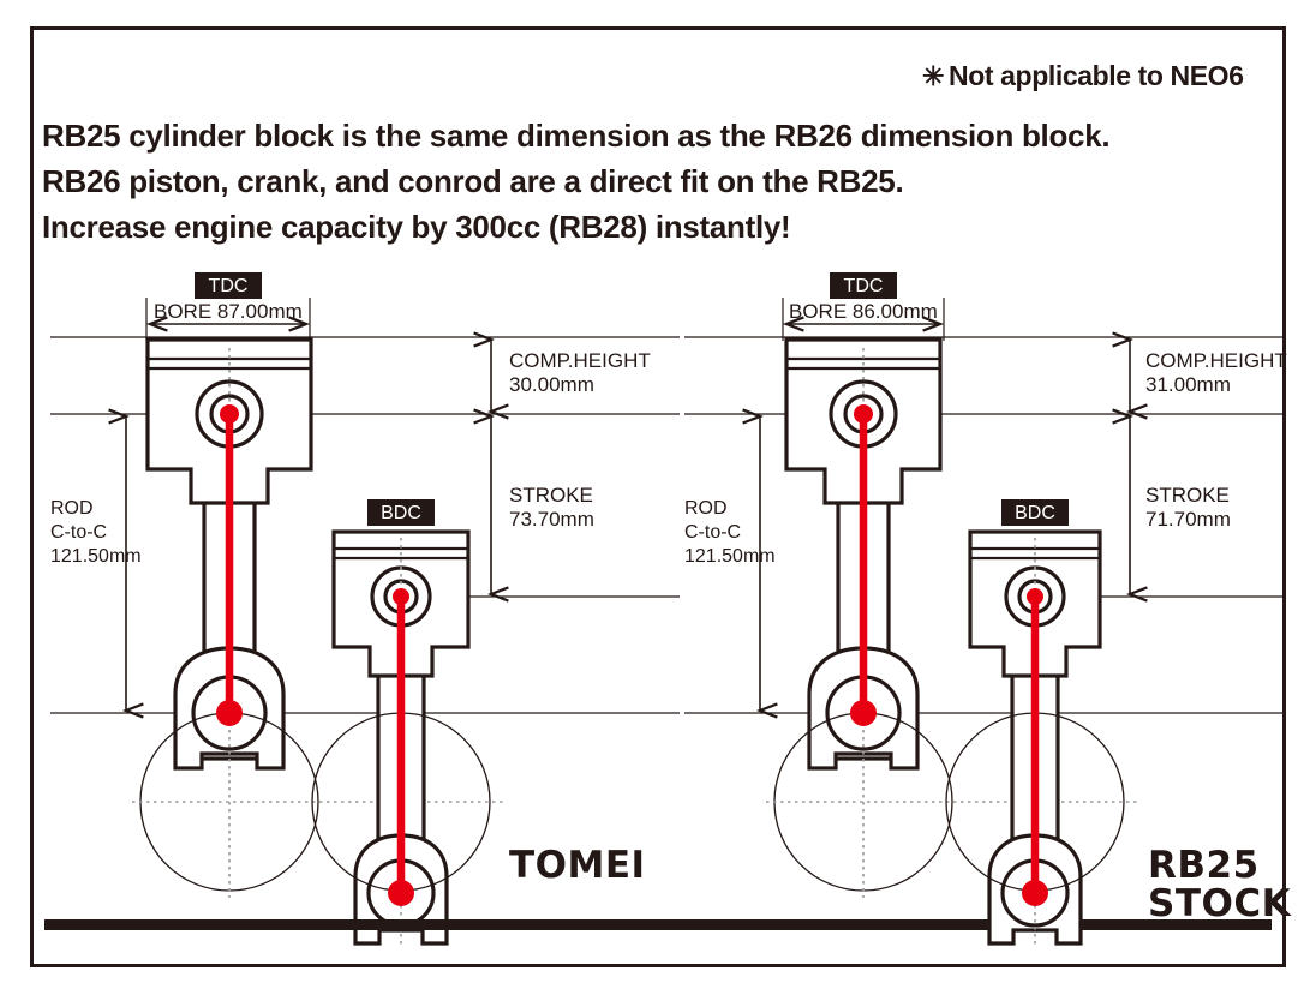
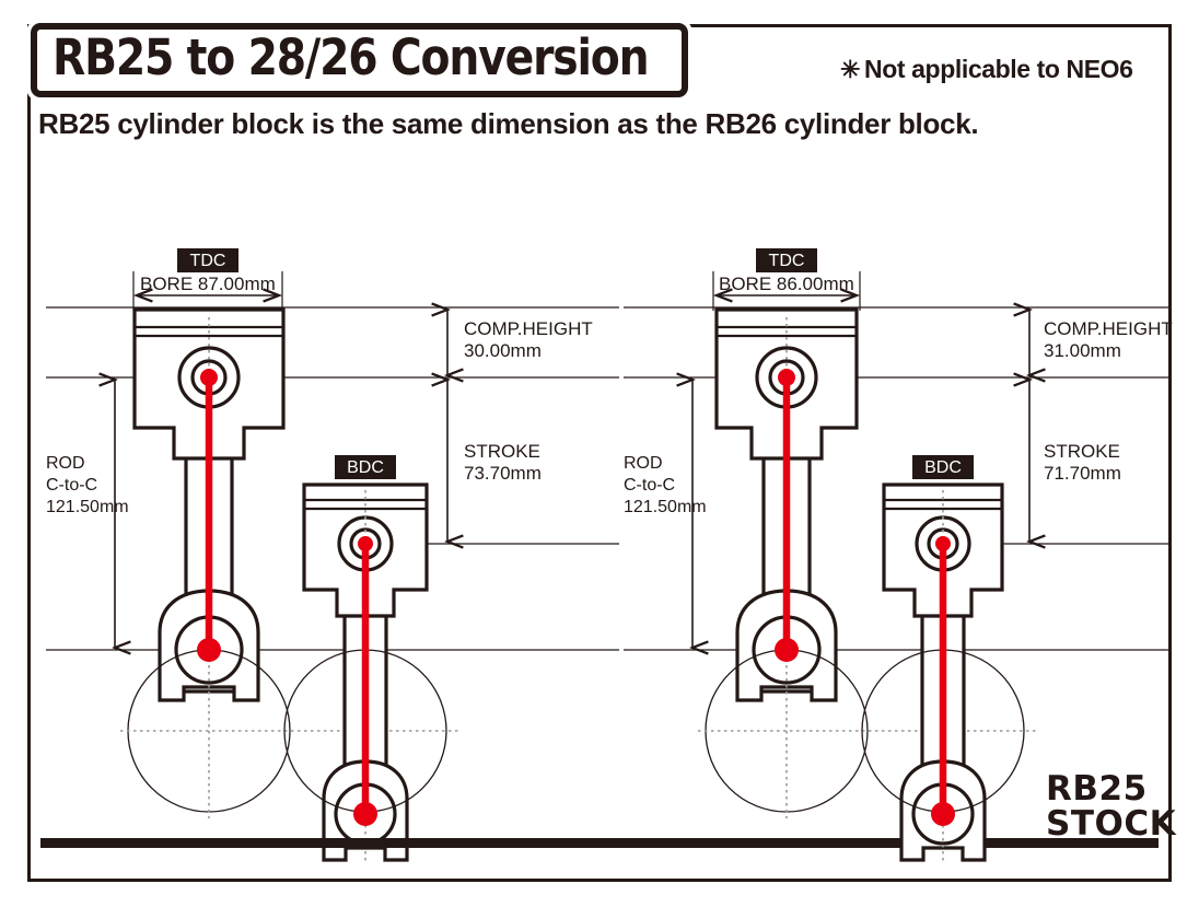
+ RB25 to 28/26 Conversion
  ✳ Not applicable to NEO6
- RB25 cylinder block is the same dimension as the RB26 dimension block.
+ RB25 cylinder block is the same dimension as the RB26 cylinder block.
- RB26 piston, crank, and conrod are a direct fit on the RB25.
- Increase engine capacity by 300cc (RB28) instantly!
  BORE 87.00mm
  TDC
  BDC
  COMP.HEIGHT
  30.00mm
  STROKE
  73.70mm
  ROD
  C-to-C
  121.50mm
- TOMEI
  BORE 86.00mm
  TDC
  BDC
  COMP.HEIGHT
  31.00mm
  STROKE
  71.70mm
  ROD
  C-to-C
  121.50mm
  RB25
  STOCK
